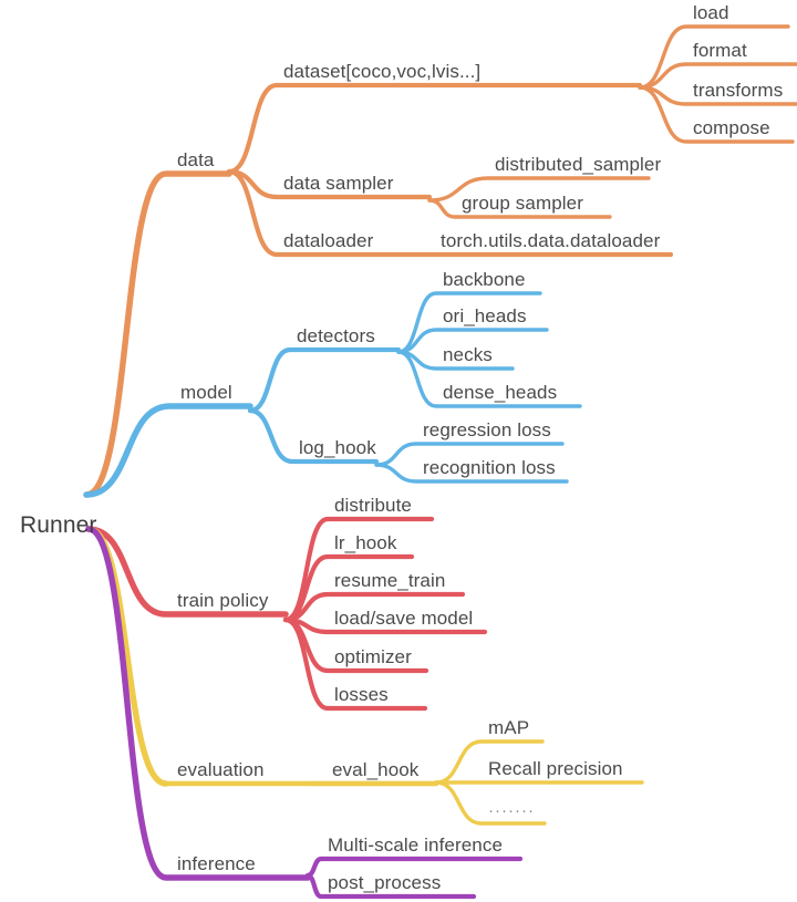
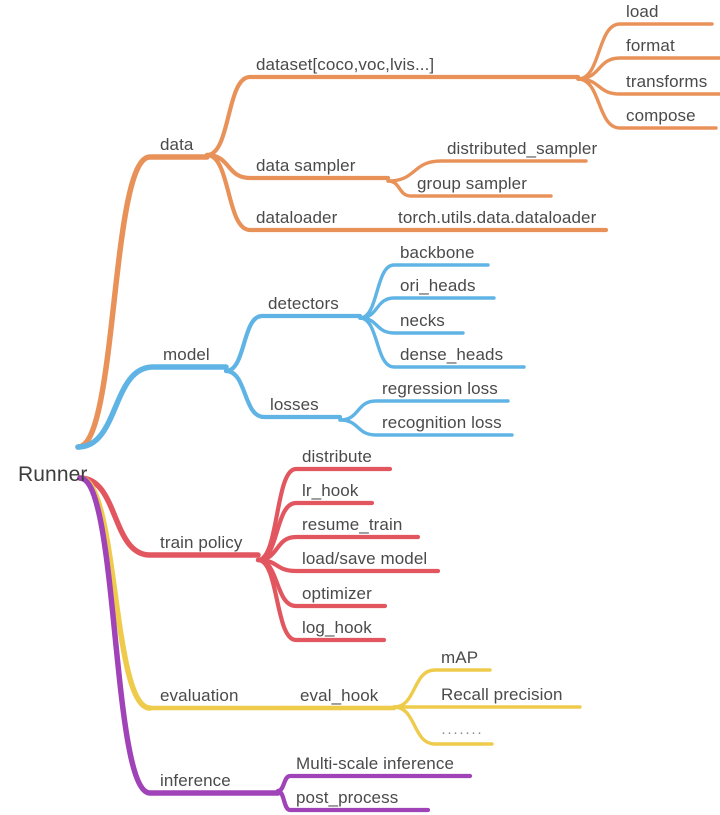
  Runner
  data
  dataset[coco,voc,lvis...]
  load
  format
  transforms
  compose
  data sampler
  distributed_sampler
  group sampler
  dataloader
  torch.utils.data.dataloader
  model
  detectors
  backbone
  ori_heads
  necks
  dense_heads
- log_hook
+ losses
  regression loss
  recognition loss
  train policy
  distribute
  lr_hook
  resume_train
  load/save model
  optimizer
- losses
+ log_hook
  evaluation
  eval_hook
  mAP
  Recall precision
  ·······
  inference
  Multi-scale inference
  post_process
